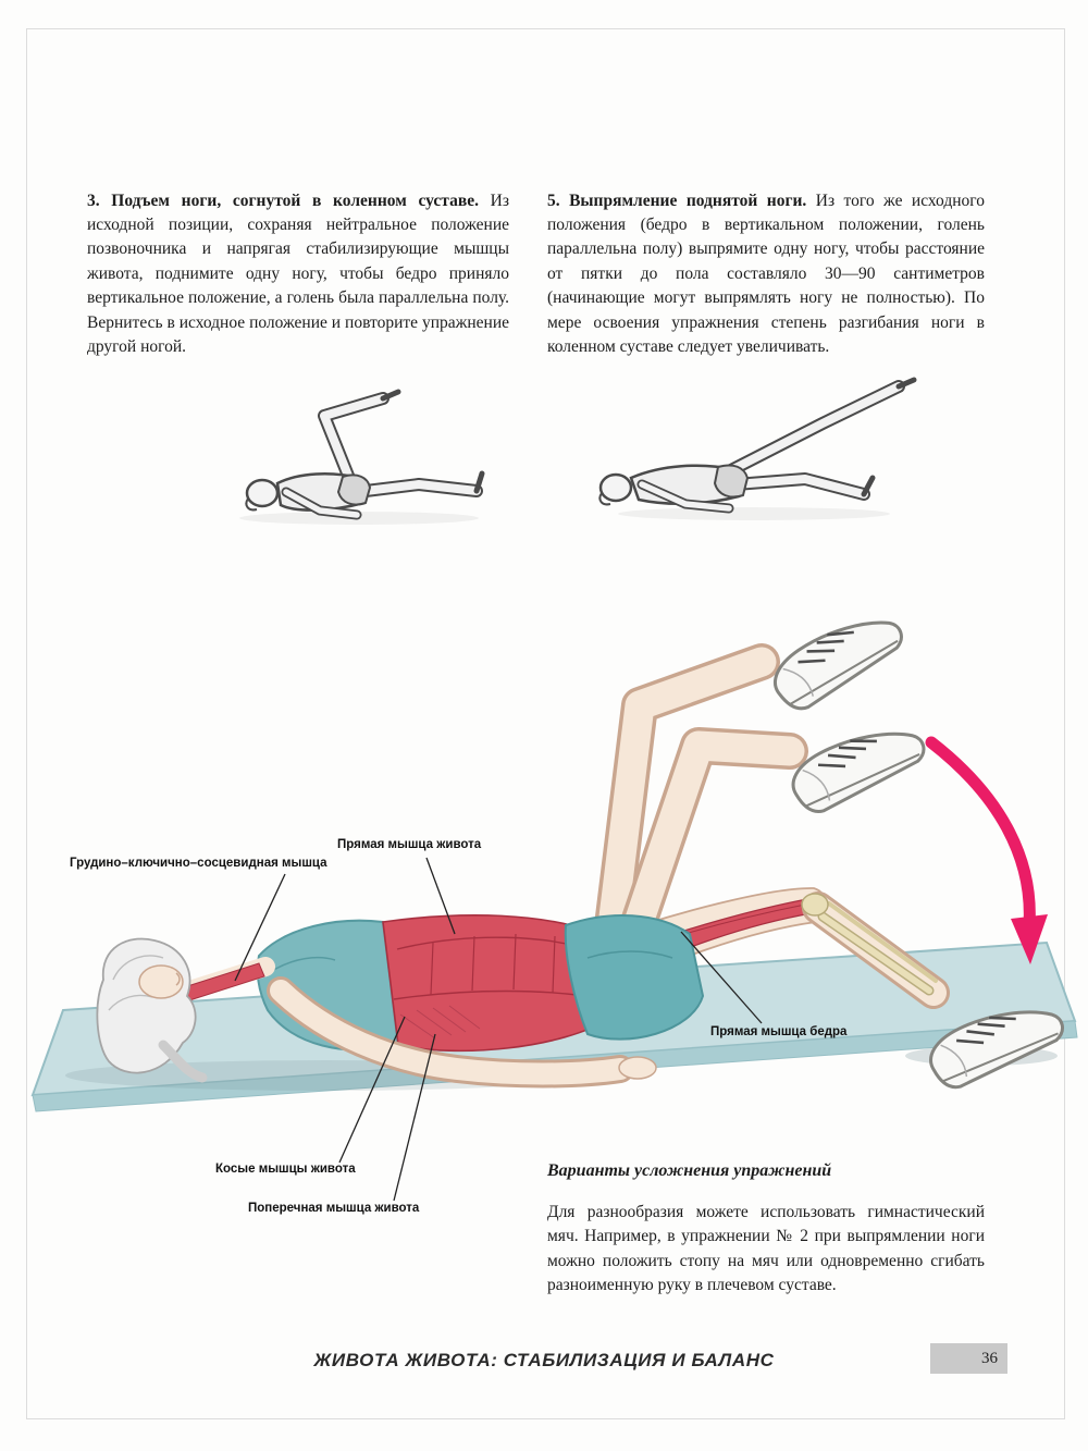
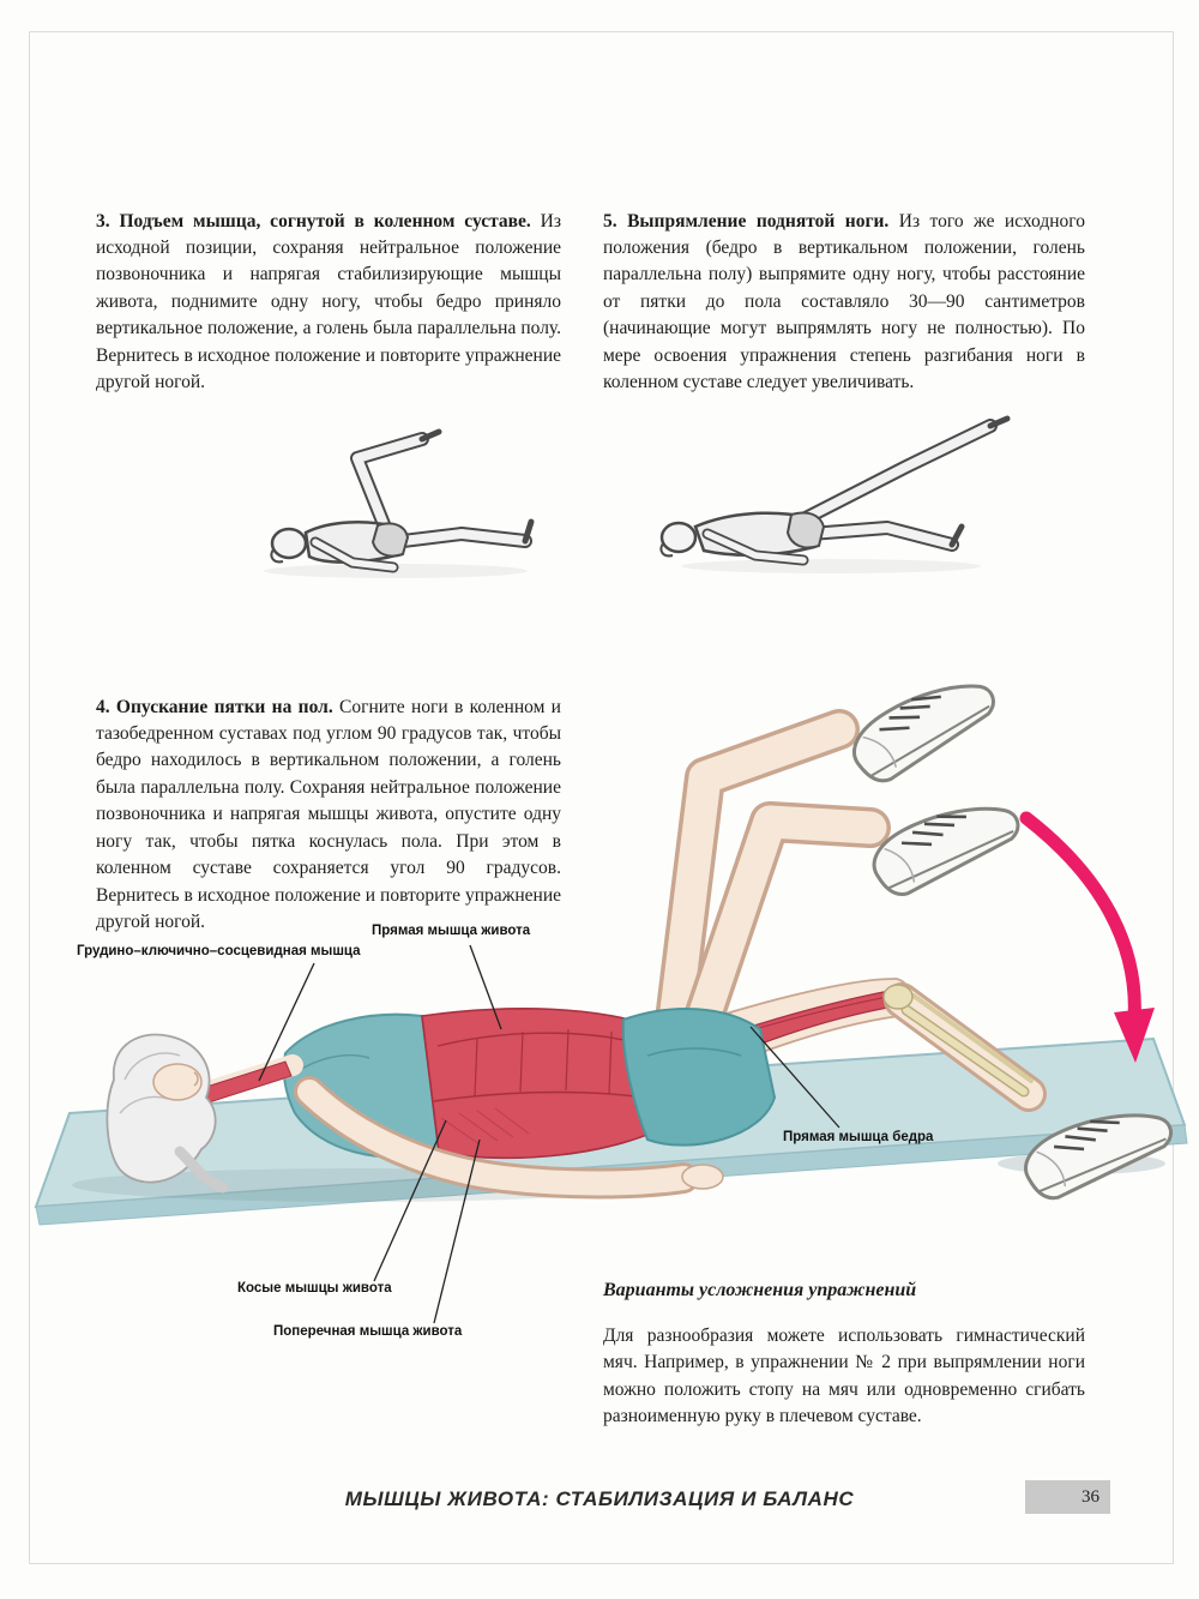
- 3. Подъем ноги, согнутой в коленном суставе. Из исходной позиции, сохраняя нейтральное положение позвоночника и напрягая стабилизирующие мышцы живота, поднимите одну ногу, чтобы бедро приняло вертикальное положение, а голень была параллельна полу. Вернитесь в исходное положение и повторите упражнение другой ногой.
+ 3. Подъем мышца, согнутой в коленном суставе. Из исходной позиции, сохраняя нейтральное положение позвоночника и напрягая стабилизирующие мышцы живота, поднимите одну ногу, чтобы бедро приняло вертикальное положение, а голень была параллельна полу. Вернитесь в исходное положение и повторите упражнение другой ногой.
  5. Выпрямление поднятой ноги. Из того же исходного положения (бедро в вертикальном положении, голень параллельна полу) выпрямите одну ногу, чтобы расстояние от пятки до пола составляло 30—90 сантиметров (начинающие могут выпрямлять ногу не полностью). По мере освоения упражнения степень разгибания ноги в коленном суставе следует увеличивать.
+ 4. Опускание пятки на пол. Согните ноги в коленном и тазобедренном суставах под углом 90 градусов так, чтобы бедро находилось в вертикальном положении, а голень была параллельна полу. Сохраняя нейтральное положение позвоночника и напрягая мышцы живота, опустите одну ногу так, чтобы пятка коснулась пола. При этом в коленном суставе сохраняется угол 90 градусов. Вернитесь в исходное положение и повторите упражнение другой ногой.
  Грудино–ключично–сосцевидная мышца
  Прямая мышца живота
  Прямая мышца бедра
  Косые мышцы живота
  Поперечная мышца живота
  Варианты усложнения упражнений
  Для разнообразия можете использовать гимнастический мяч. Например, в упражнении № 2 при выпрямлении ноги можно положить стопу на мяч или одновременно сгибать разноименную руку в плечевом суставе.
- ЖИВОТА ЖИВОТА: СТАБИЛИЗАЦИЯ И БАЛАНС
+ МЫШЦЫ ЖИВОТА: СТАБИЛИЗАЦИЯ И БАЛАНС
  36
